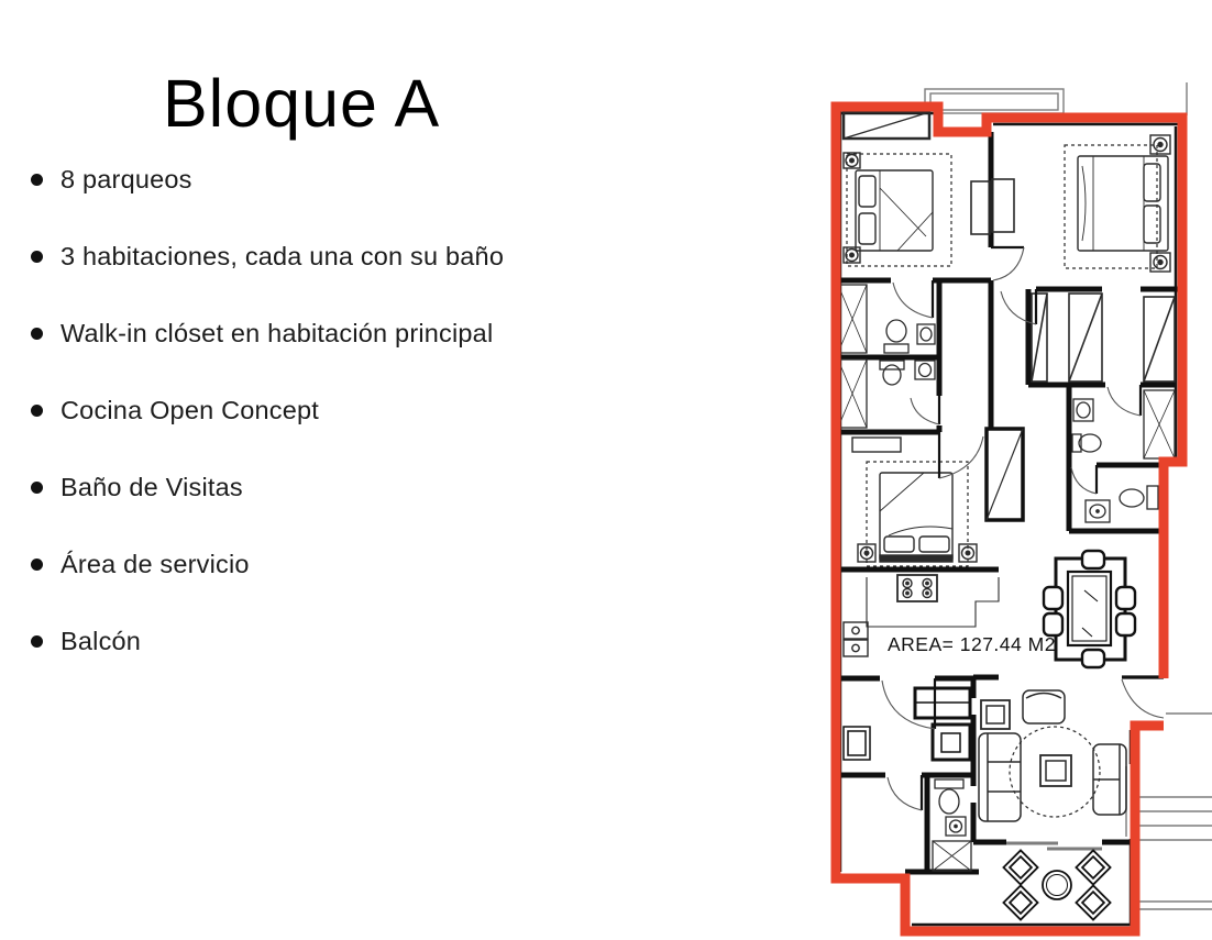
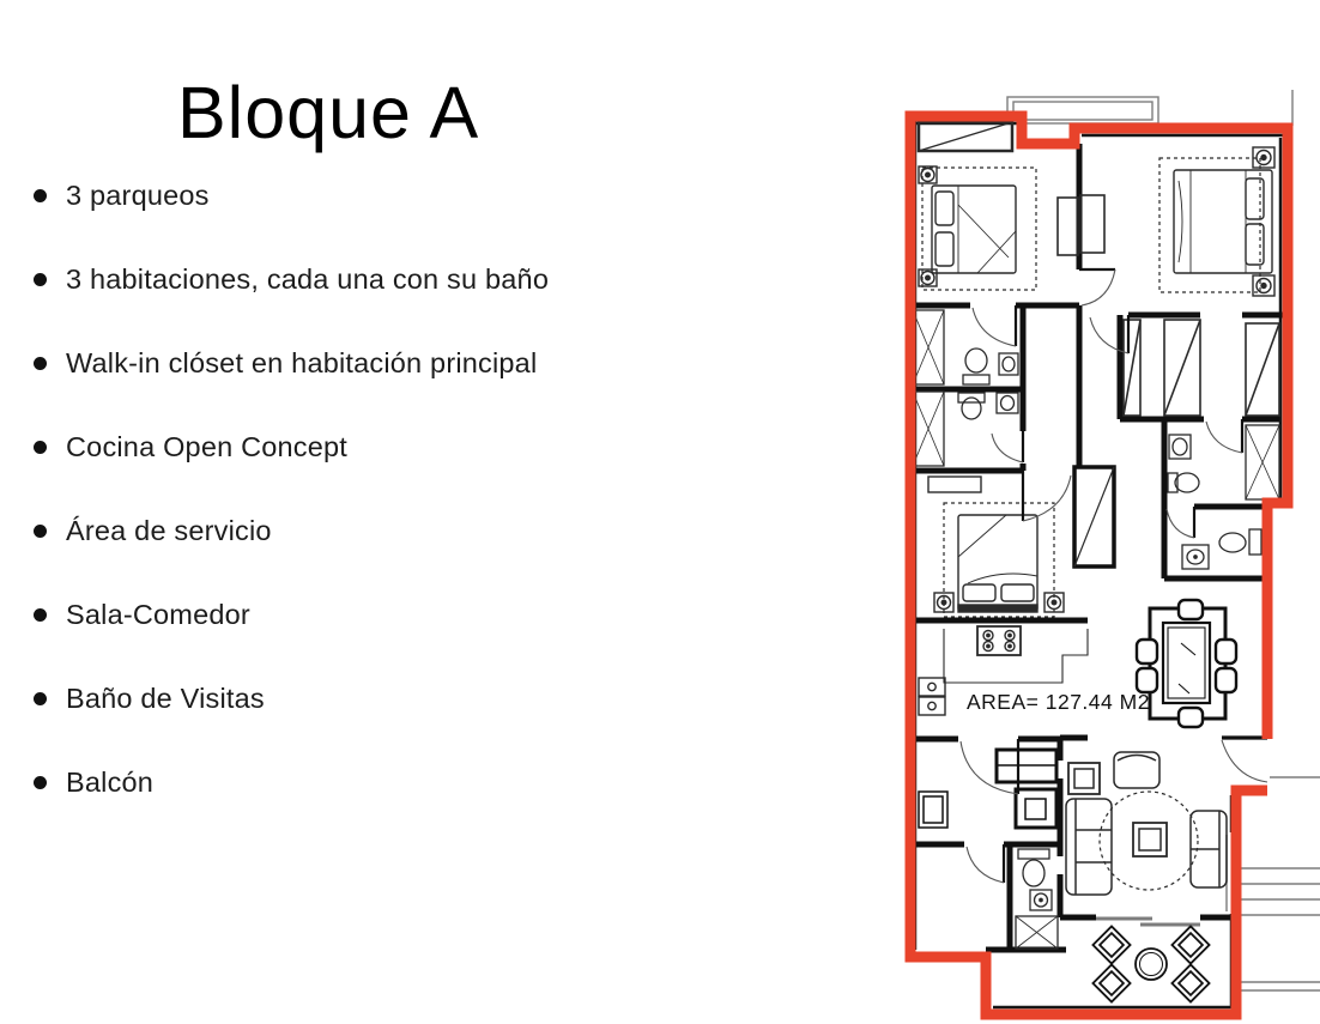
  Bloque A
- 8 parqueos
+ 3 parqueos
  3 habitaciones, cada una con su baño
  Walk-in clóset en habitación principal
  Cocina Open Concept
- Baño de Visitas
+ Área de servicio
+ Sala-Comedor
- Área de servicio
+ Baño de Visitas
  Balcón
  AREA= 127.44 M2
